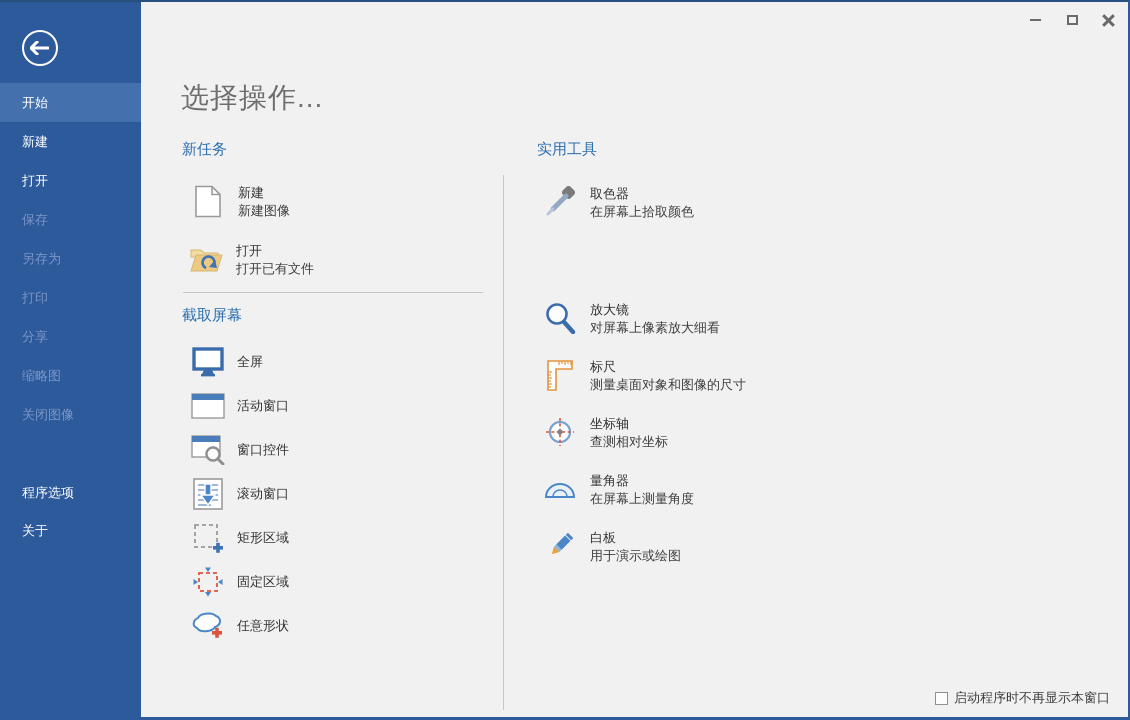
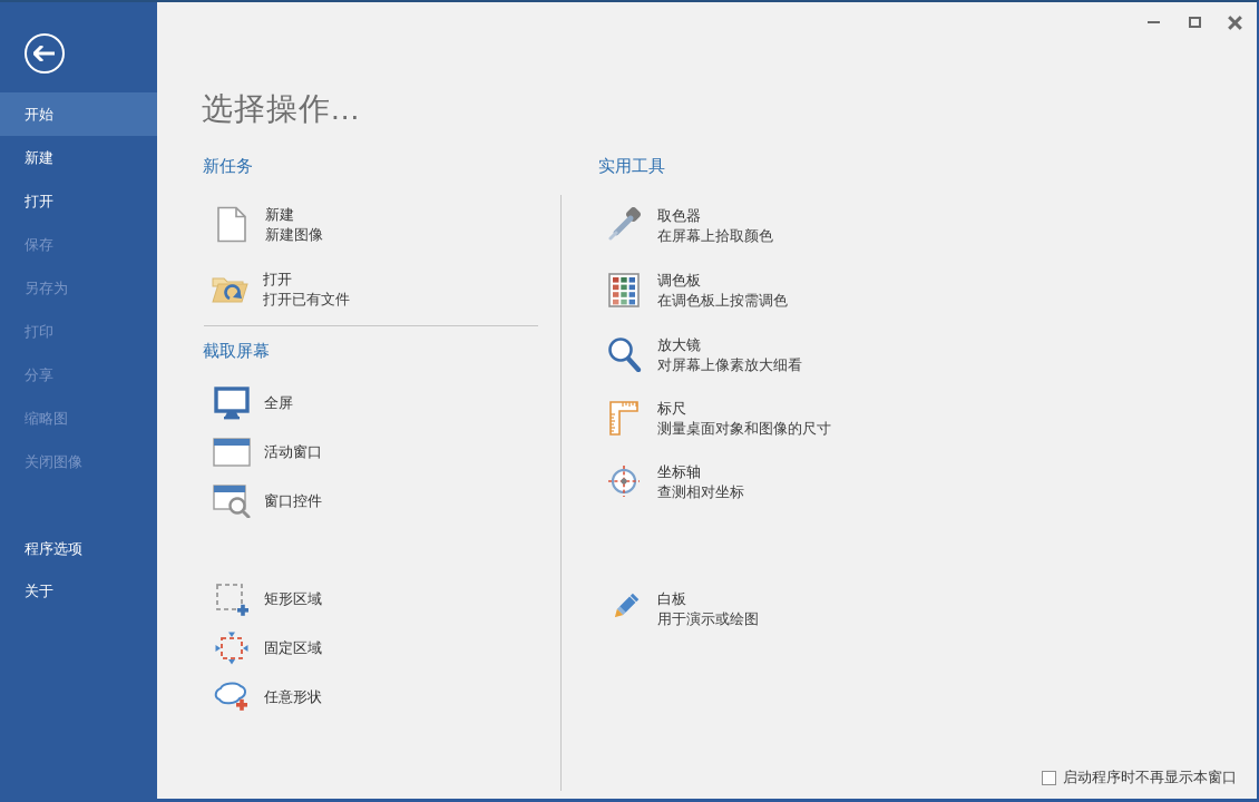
  开始
  新建
  打开
  保存
  另存为
  打印
  分享
  缩略图
  关闭图像
  程序选项
  关于
  选择操作...
  新任务
  截取屏幕
  实用工具
  新建
  新建图像
  打开
  打开已有文件
  全屏
  活动窗口
  窗口控件
- 滚动窗口
  矩形区域
  固定区域
  任意形状
  取色器
  在屏幕上拾取颜色
+ 调色板
+ 在调色板上按需调色
  放大镜
  对屏幕上像素放大细看
  标尺
  测量桌面对象和图像的尺寸
  坐标轴
  查测相对坐标
- 量角器
- 在屏幕上测量角度
  白板
  用于演示或绘图
  启动程序时不再显示本窗口
